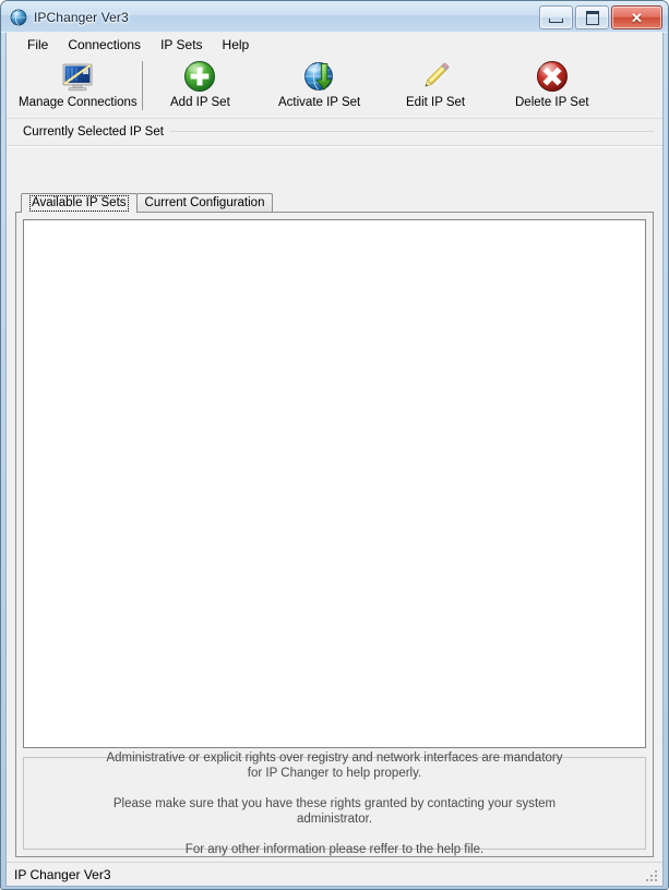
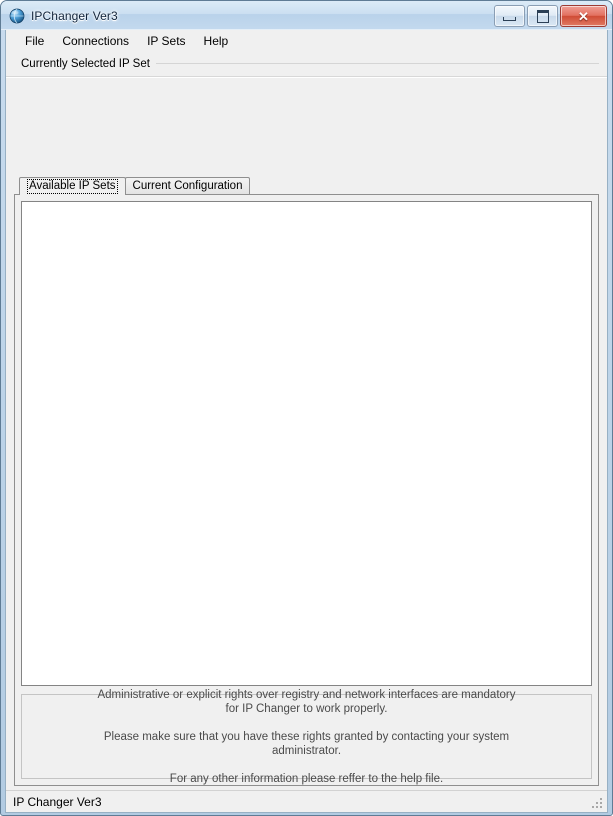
  IPChanger Ver3
  ✕
  File
  Connections
  IP Sets
  Help
- Manage Connections
- Add IP Set
- Activate IP Set
- Edit IP Set
- Delete IP Set
  Currently Selected IP Set
  Available IP Sets
  Current Configuration
- Administrative or explicit rights over registry and network interfaces are mandatory for IP Changer to help properly.
+ Administrative or explicit rights over registry and network interfaces are mandatory for IP Changer to work properly.
  Please make sure that you have these rights granted by contacting your system administrator.
  For any other information please reffer to the help file.
  IP Changer Ver3
